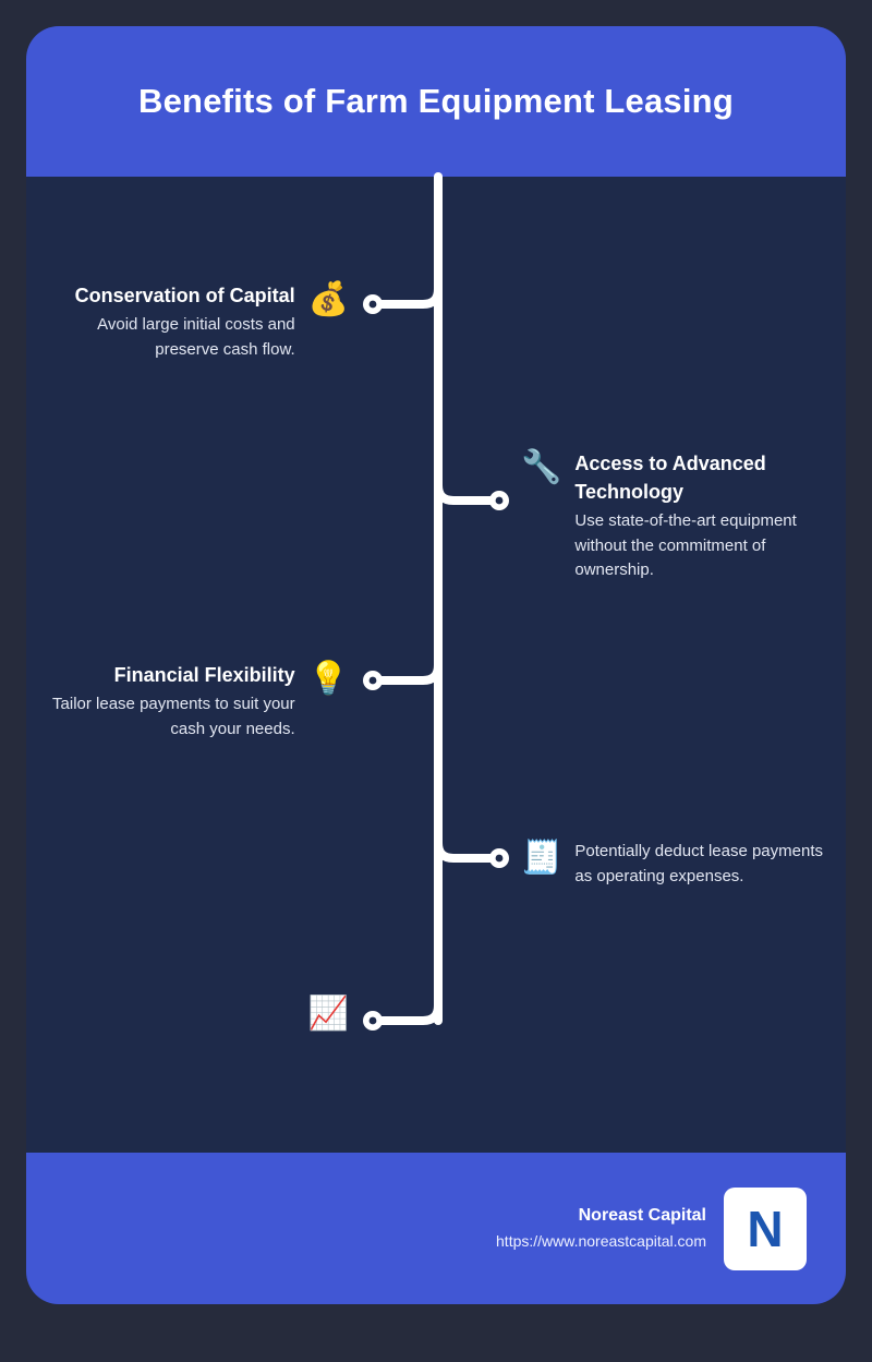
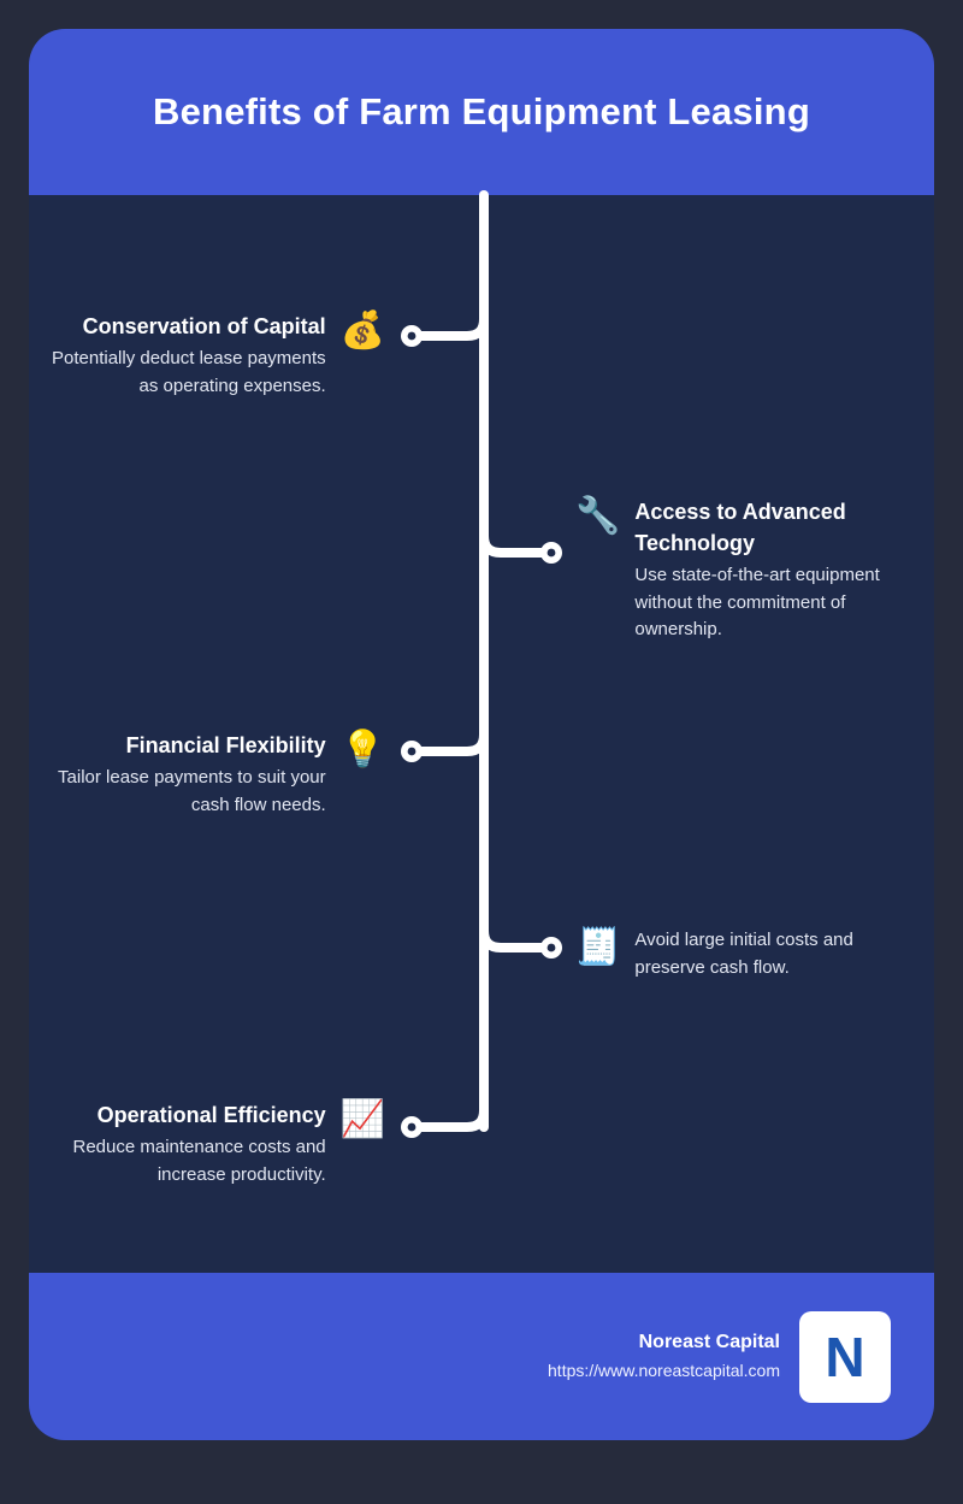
  Benefits of Farm Equipment Leasing
  Noreast Capital
  https://www.noreastcapital.com
  N
  Conservation of Capital
- Avoid large initial costs and preserve cash flow.
+ Potentially deduct lease payments as operating expenses.
  💰
  🔧
  Access to Advanced Technology
  Use state-of-the-art equipment without the commitment of ownership.
  Financial Flexibility
- Tailor lease payments to suit your cash your needs.
+ Tailor lease payments to suit your cash flow needs.
  💡
  🧾
- Potentially deduct lease payments as operating expenses.
+ Avoid large initial costs and preserve cash flow.
+ Operational Efficiency
+ Reduce maintenance costs and increase productivity.
  📈
